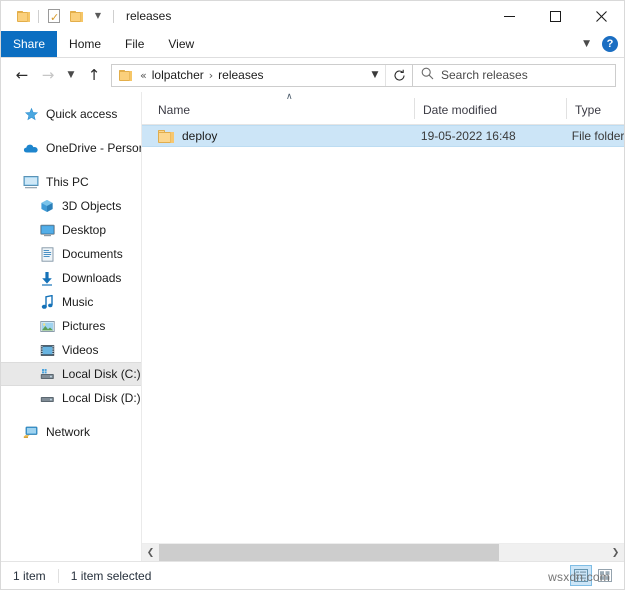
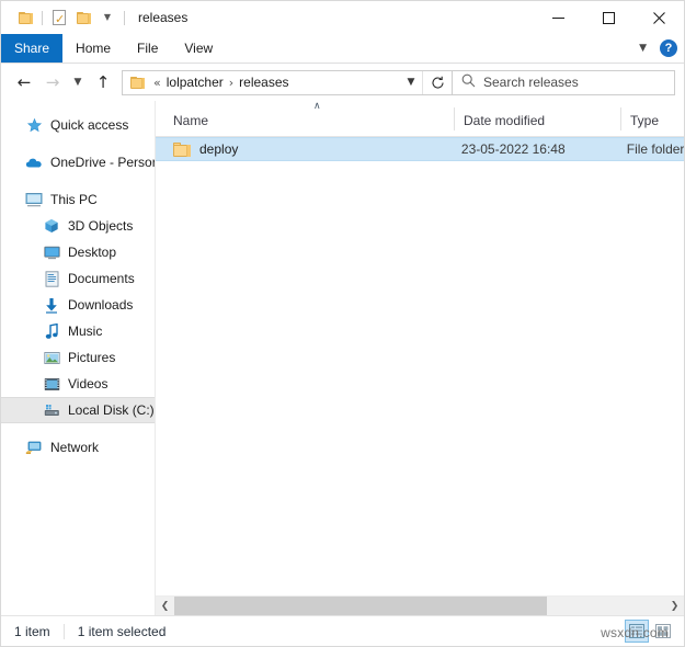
  ✓
  ▼
  releases
  Share
  Home
  File
  View
  ▼
  ?
  ←
  →
  ▼
  ↑
  «
  lolpatcher
  ›
  releases
  ▼
  Search releases
  Quick access
  OneDrive - Persor
  This PC
  3D Objects
  Desktop
  Documents
  Downloads
  Music
  Pictures
  Videos
  Local Disk (C:)
- Local Disk (D:)
  Network
  Name
  ∧
  Date modified
  Type
  deploy
- 19-05-2022 16:48
+ 23-05-2022 16:48
  File folder
  ❮
  ❯
  1 item
  1 item selected
  wsxdn.com
